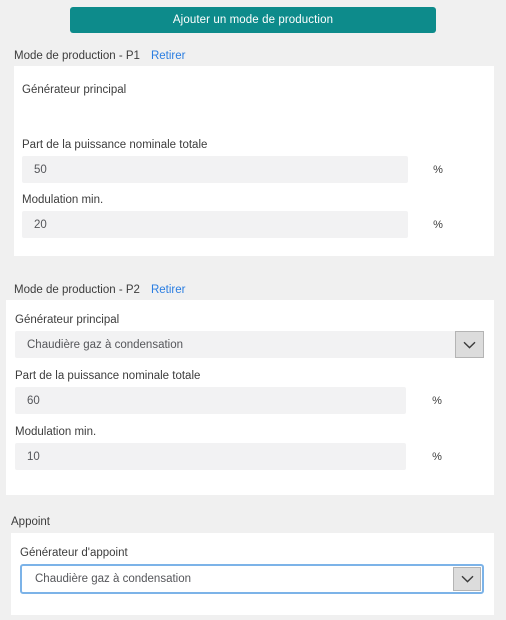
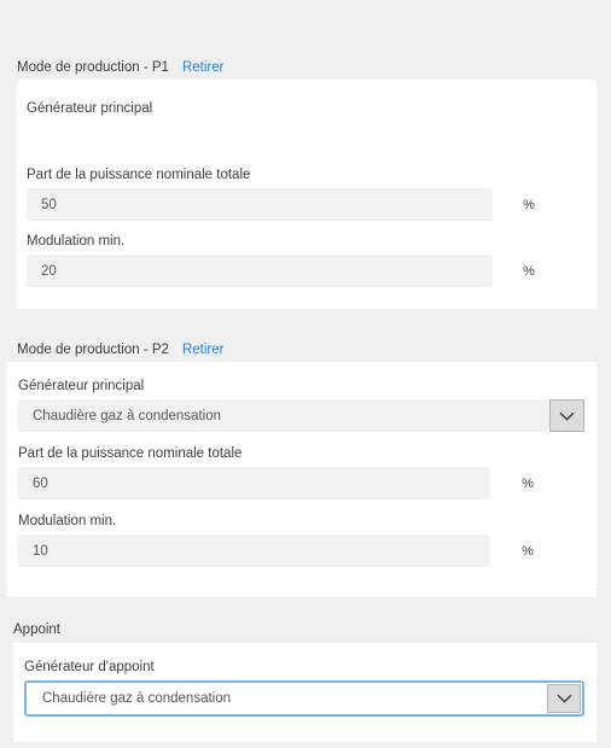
- Ajouter un mode de production
  Mode de production - P1
  Retirer
  Générateur principal
  Part de la puissance nominale totale
  50
  %
  Modulation min.
  20
  %
  Mode de production - P2
  Retirer
  Générateur principal
  Chaudière gaz à condensation
  Part de la puissance nominale totale
  60
  %
  Modulation min.
  10
  %
  Appoint
  Générateur d'appoint
  Chaudière gaz à condensation
